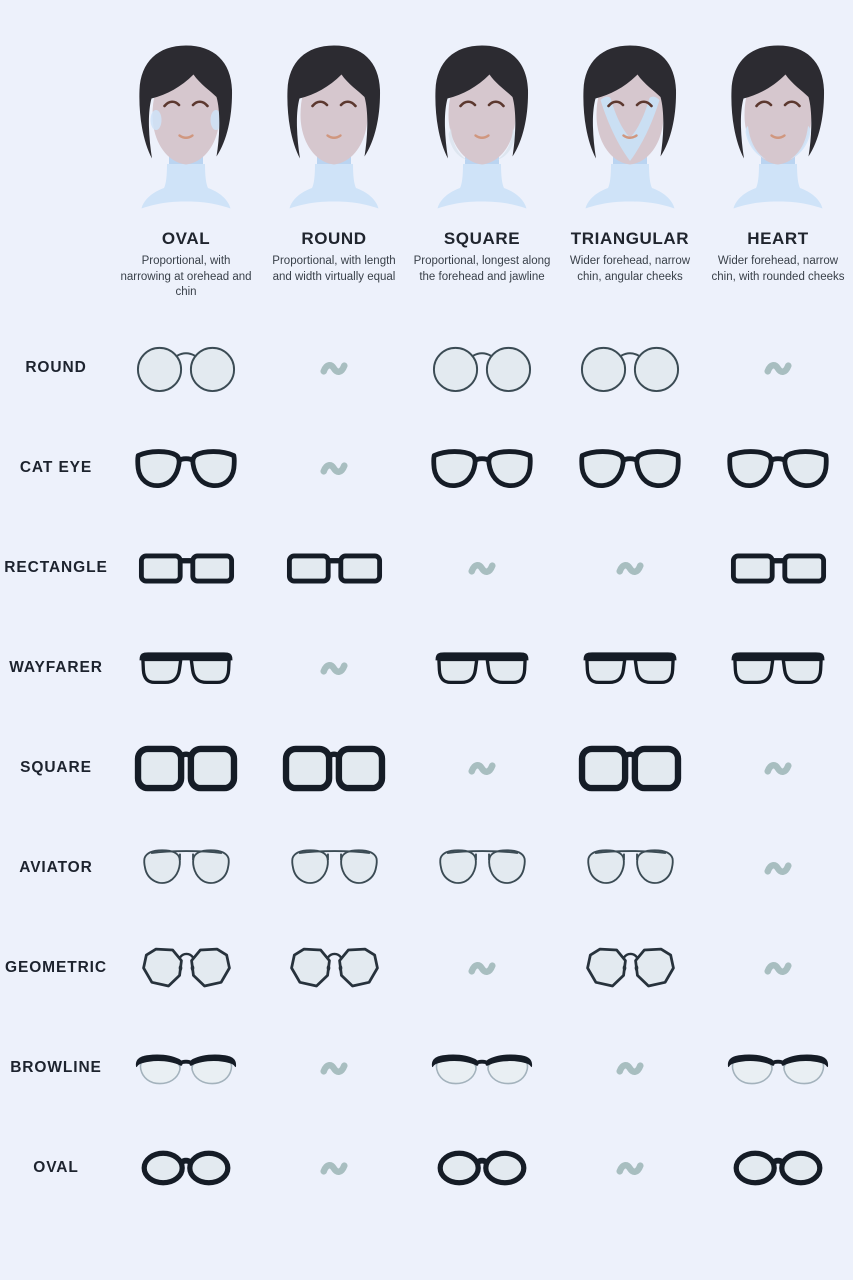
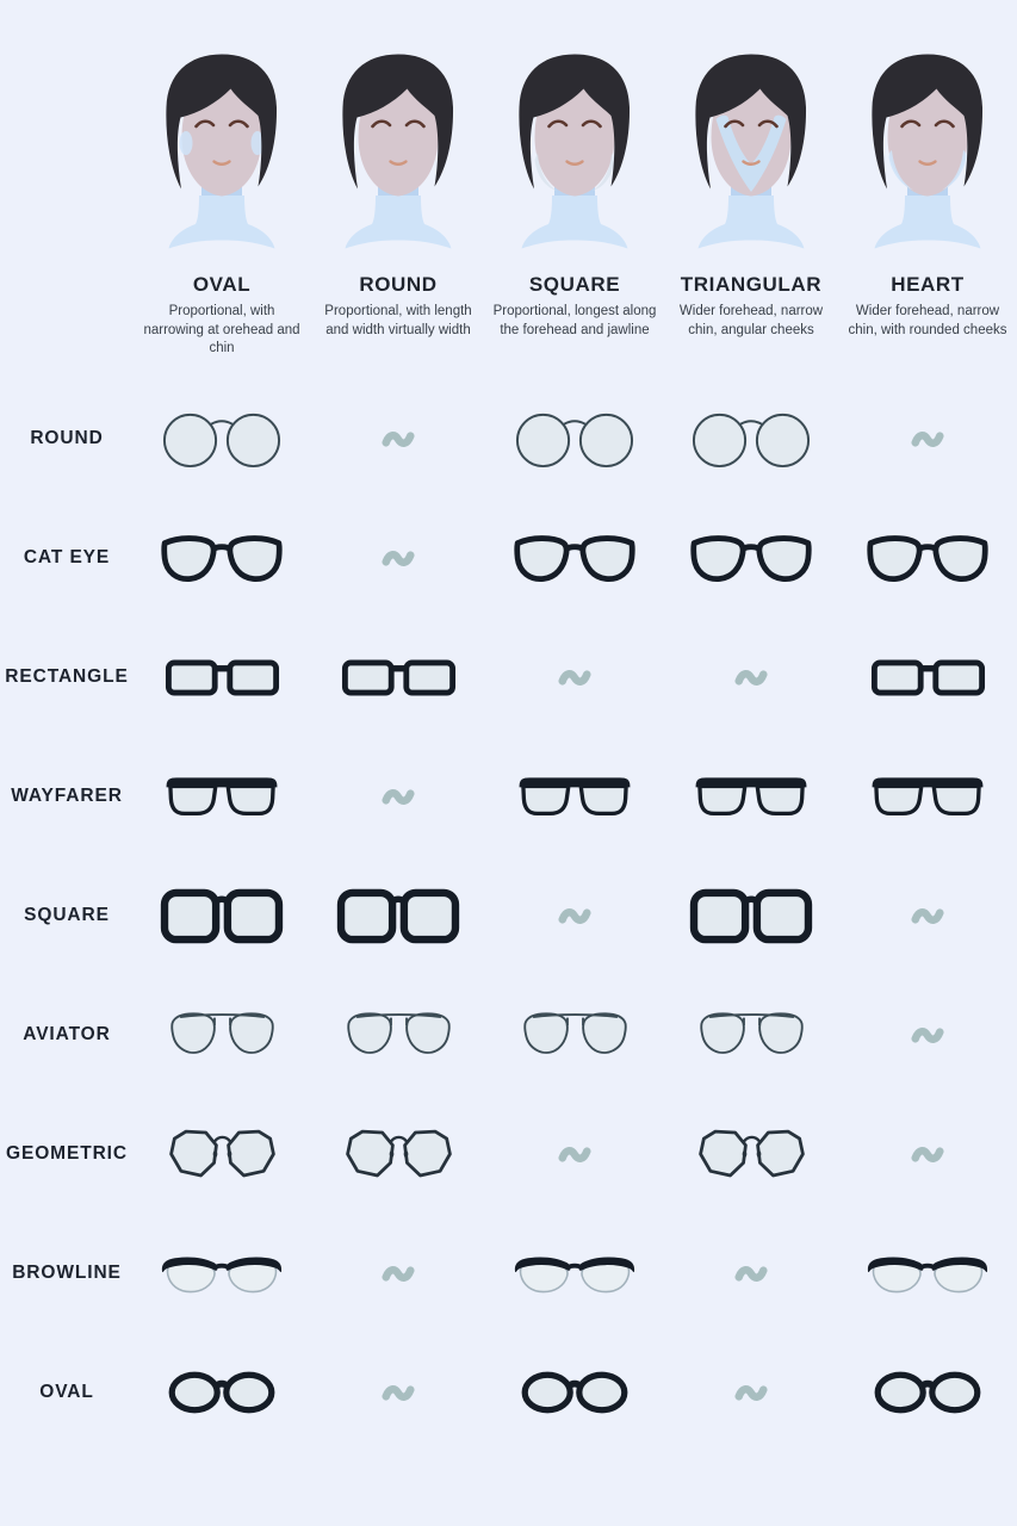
  OVAL
  Proportional, with narrowing at orehead and chin
  ROUND
- Proportional, with length and width virtually equal
+ Proportional, with length and width virtually width
  SQUARE
  Proportional, longest along the forehead and jawline
  TRIANGULAR
  Wider forehead, narrow chin, angular cheeks
  HEART
  Wider forehead, narrow chin, with rounded cheeks
  ROUND
  CAT EYE
  RECTANGLE
  WAYFARER
  SQUARE
  AVIATOR
  GEOMETRIC
  BROWLINE
  OVAL
